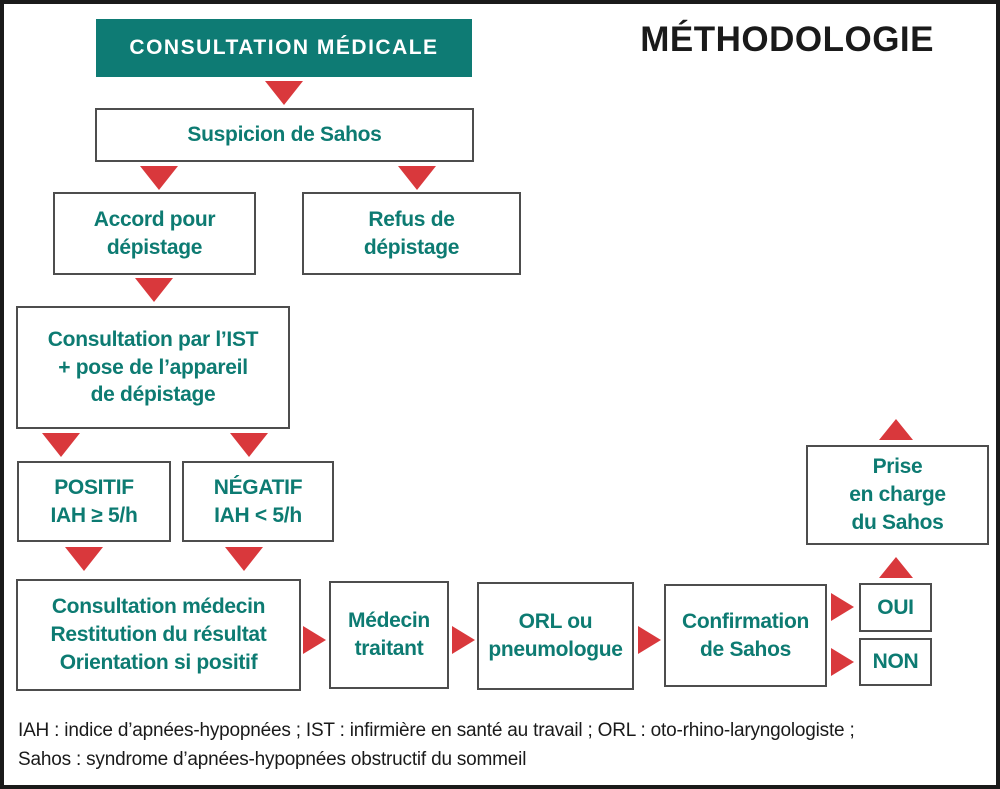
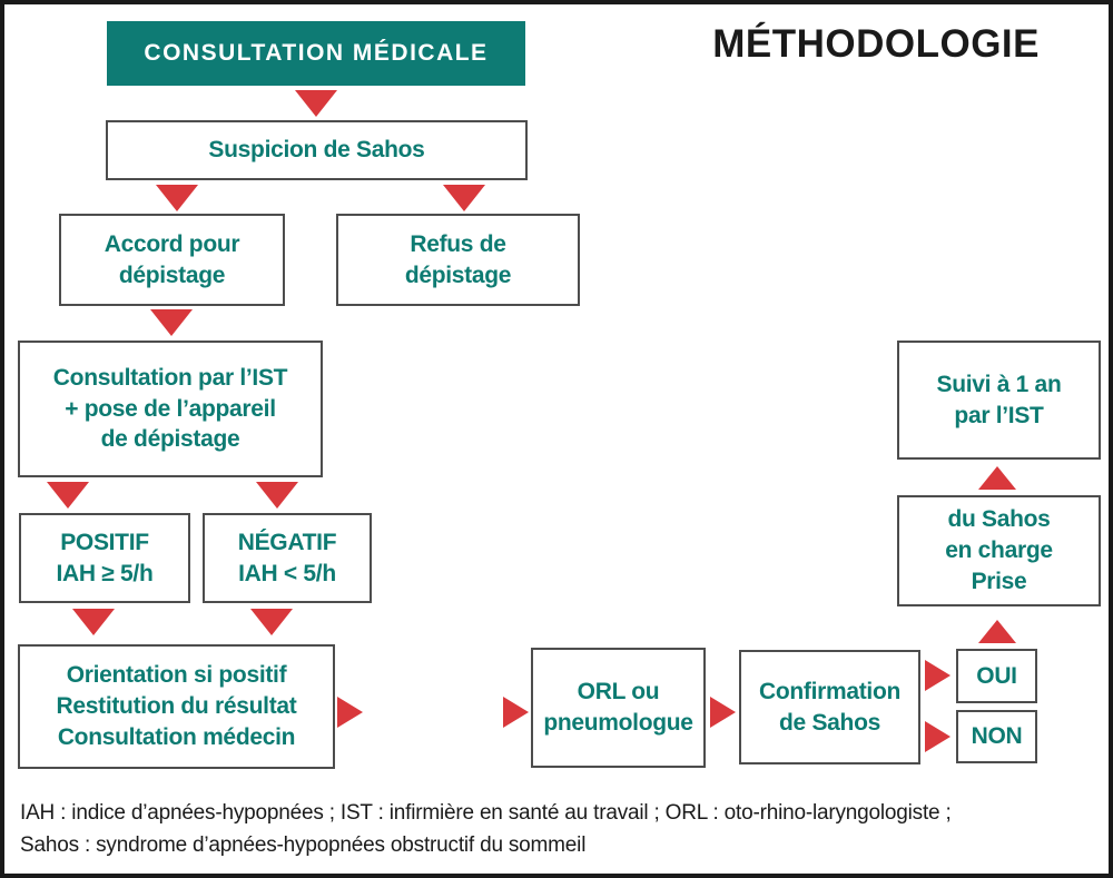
  MÉTHODOLOGIE
  CONSULTATION MÉDICALE
  Suspicion de Sahos
  Accord pour
  dépistage
  Refus de
  dépistage
  Consultation par l’IST
  + pose de l’appareil
  de dépistage
  POSITIF
  IAH ≥ 5/h
  NÉGATIF
  IAH < 5/h
- Consultation médecin
+ Orientation si positif
  Restitution du résultat
- Orientation si positif
+ Consultation médecin
- Médecin
- traitant
  ORL ou
  pneumologue
  Confirmation
  de Sahos
  OUI
  NON
+ Suivi à 1 an
+ par l’IST
- Prise
+ du Sahos
  en charge
- du Sahos
+ Prise
  IAH : indice d’apnées-hypopnées ; IST : infirmière en santé au travail ; ORL : oto-rhino-laryngologiste ;
  Sahos : syndrome d’apnées-hypopnées obstructif du sommeil
